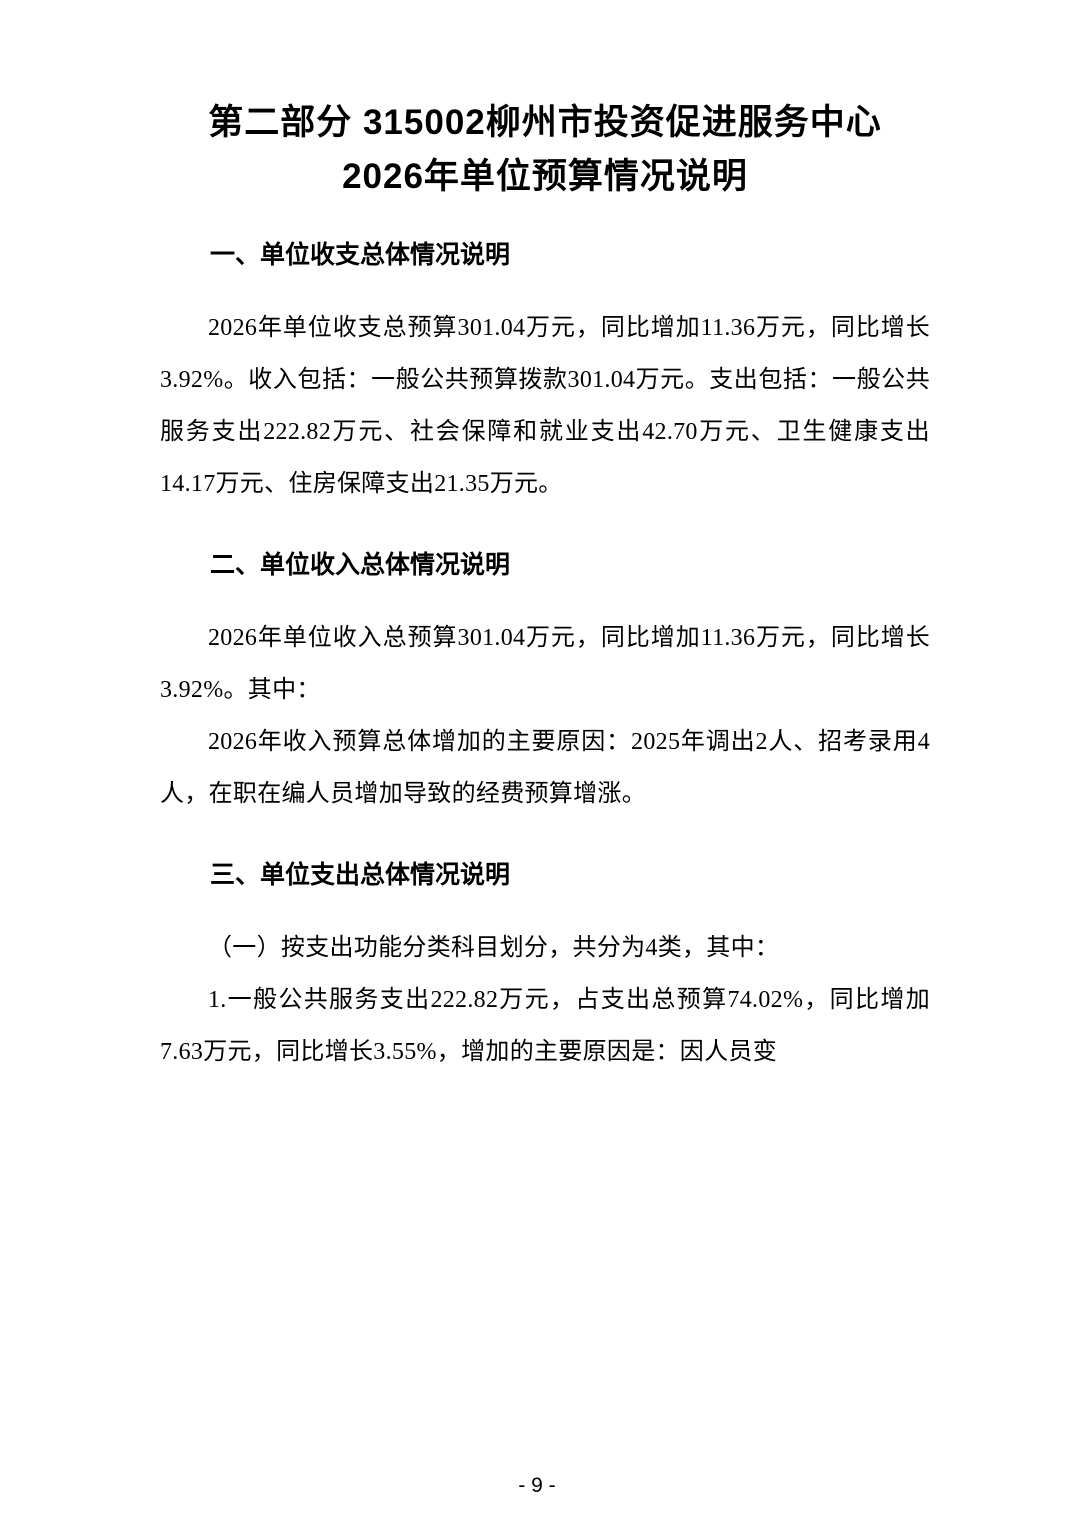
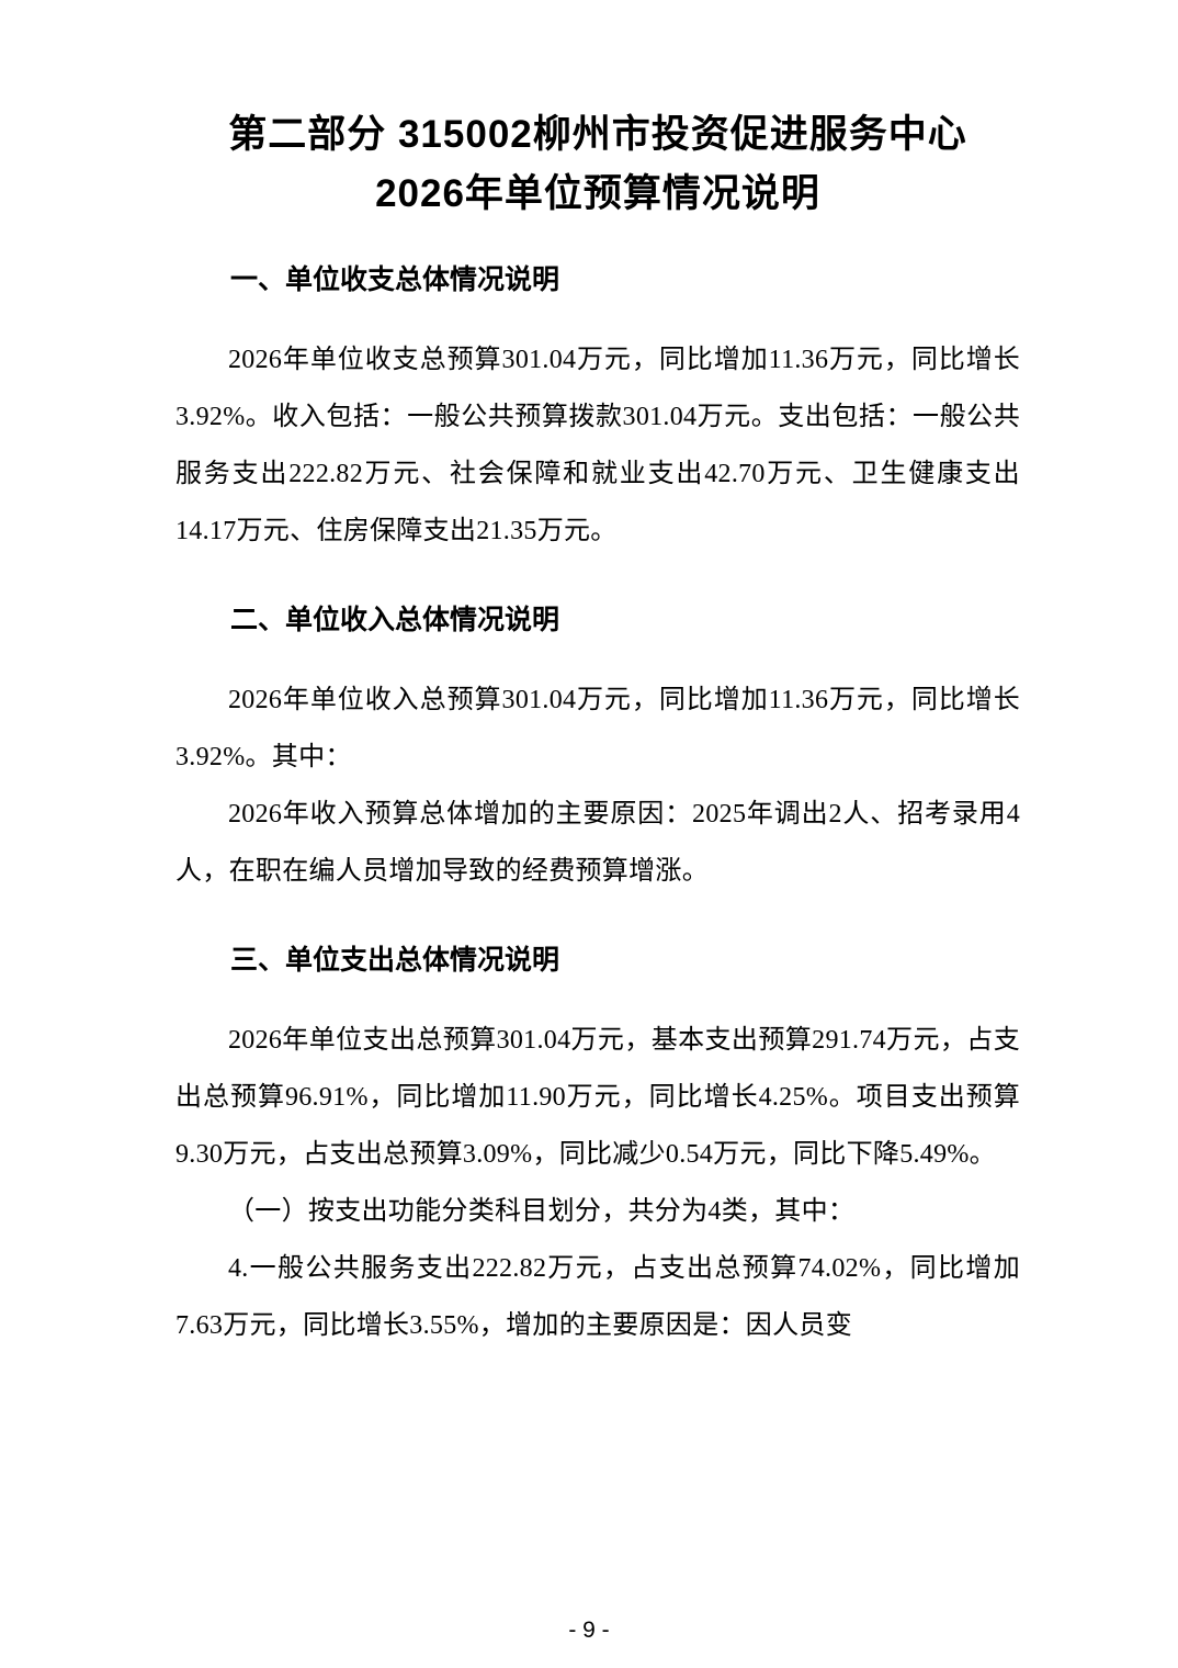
  第二部分 315002柳州市投资促进服务中心
  2026年单位预算情况说明
  一、单位收支总体情况说明
  2026年单位收支总预算301.04万元，同比增加11.36万元，同比增长3.92%。收入包括：一般公共预算拨款301.04万元。支出包括：一般公共服务支出222.82万元、社会保障和就业支出42.70万元、卫生健康支出14.17万元、住房保障支出21.35万元。
  二、单位收入总体情况说明
  2026年单位收入总预算301.04万元，同比增加11.36万元，同比增长3.92%。其中：
  2026年收入预算总体增加的主要原因：2025年调出2人、招考录用4人，在职在编人员增加导致的经费预算增涨。
  三、单位支出总体情况说明
+ 2026年单位支出总预算301.04万元，基本支出预算291.74万元，占支出总预算96.91%，同比增加11.90万元，同比增长4.25%。项目支出预算9.30万元，占支出总预算3.09%，同比减少0.54万元，同比下降5.49%。
  （一）按支出功能分类科目划分，共分为4类，其中：
- 1.一般公共服务支出222.82万元，占支出总预算74.02%，同比增加7.63万元，同比增长3.55%，增加的主要原因是：因人员变
+ 4.一般公共服务支出222.82万元，占支出总预算74.02%，同比增加7.63万元，同比增长3.55%，增加的主要原因是：因人员变
  - 9 -
